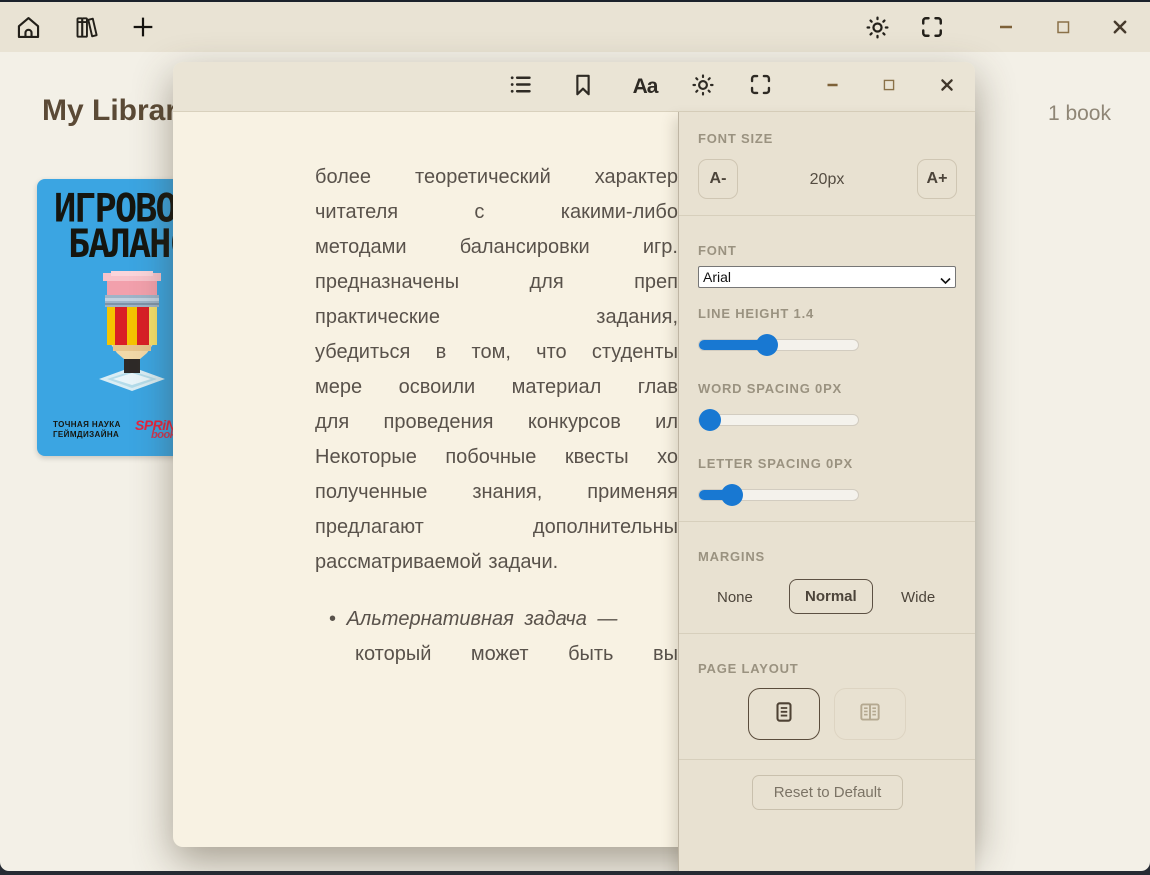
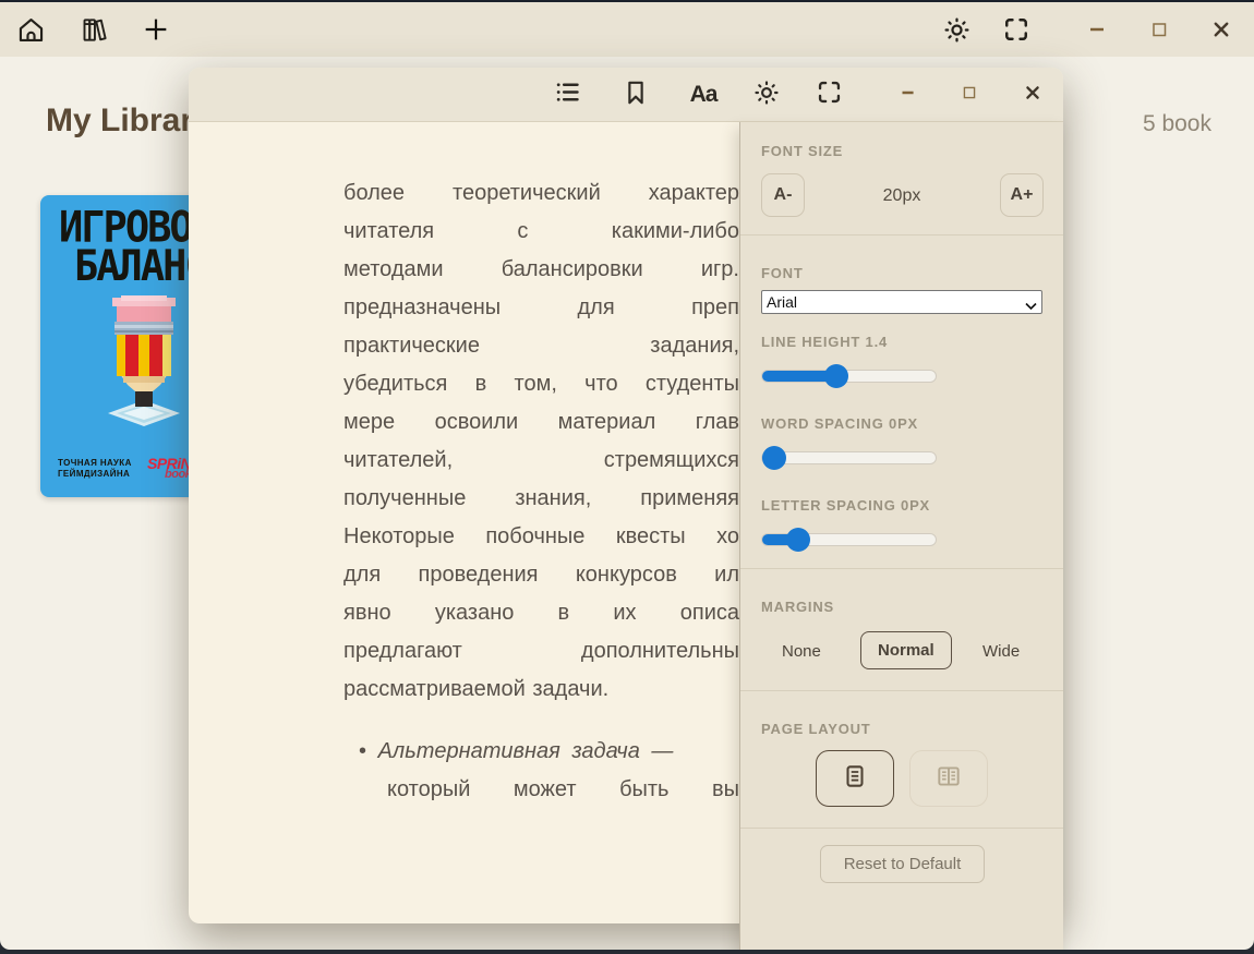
  My Librar
- 1 book
+ 5 book
  ИГРОВО
  БАЛАН
  ТОЧНАЯ НАУКА
  ГЕЙМДИЗАЙНА
  SPRiN
  boo
  Aa
  более теоретический характер
  читателя с какими-либо
  методами балансировки игр.
  предназначены для преп
  практические задания,
  убедиться в том, что студенты
  мере освоили материал глав
+ читателей, стремящихся
- для проведения конкурсов ил
+ полученные знания, применяя
  Некоторые побочные квесты хо
- полученные знания, применяя
+ для проведения конкурсов ил
+ явно указано в их описа
  предлагают дополнительны
  рассматриваемой задачи.
  • Альтернативная задача —
  который может быть вы
  FONT SIZE
  A-
  20px
  A+
  FONT
  Arial
  LINE HEIGHT 1.4
  WORD SPACING 0PX
  LETTER SPACING 0PX
  MARGINS
  None
  Normal
  Wide
  PAGE LAYOUT
  Reset to Default
